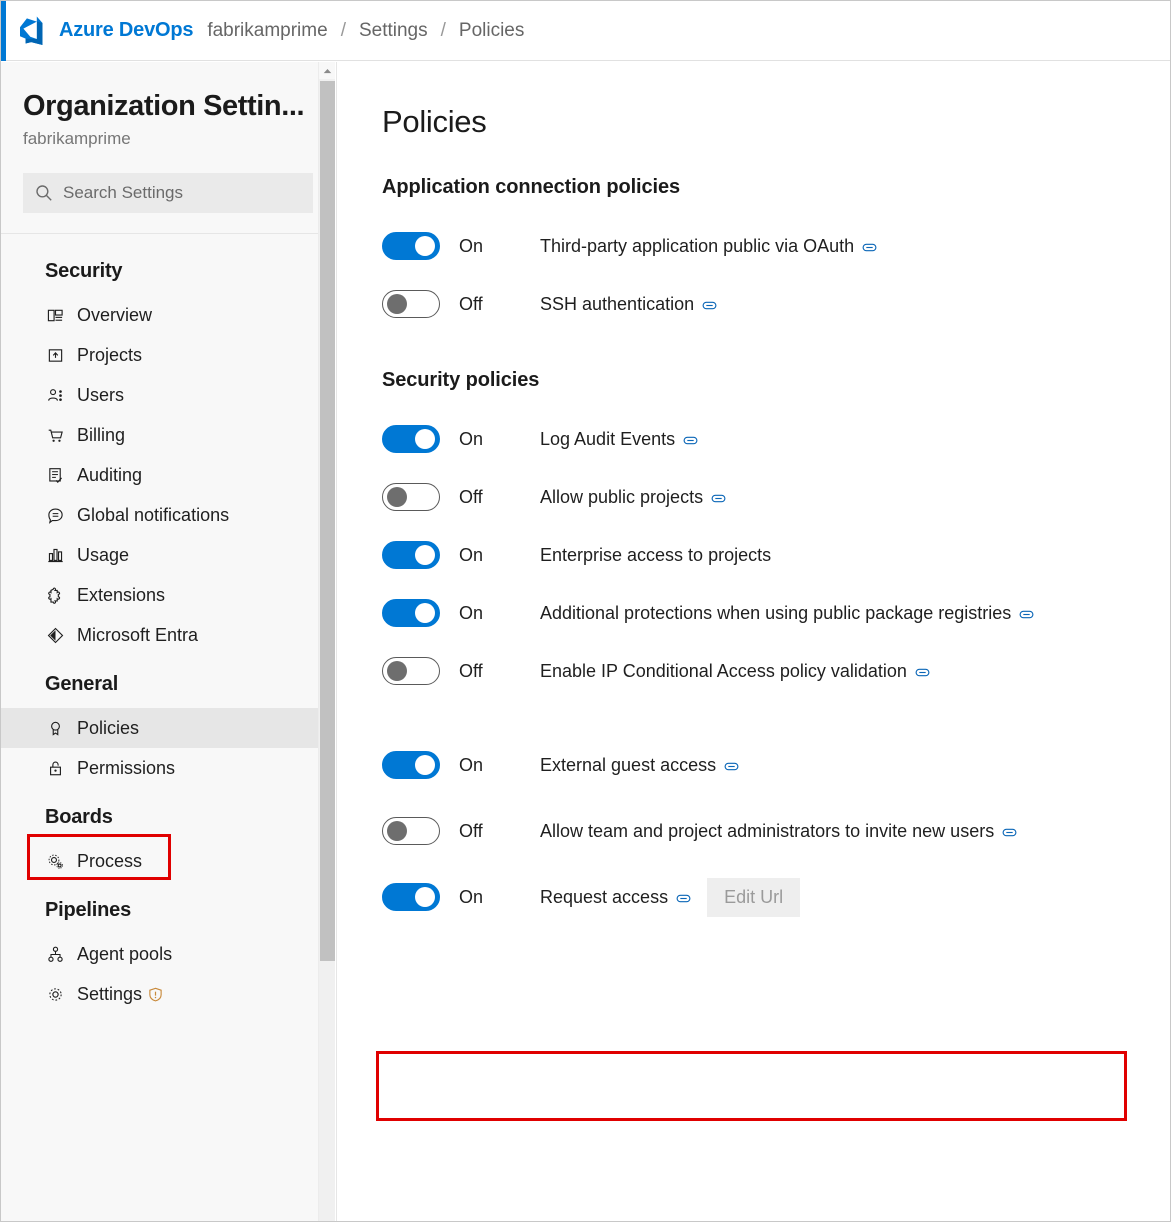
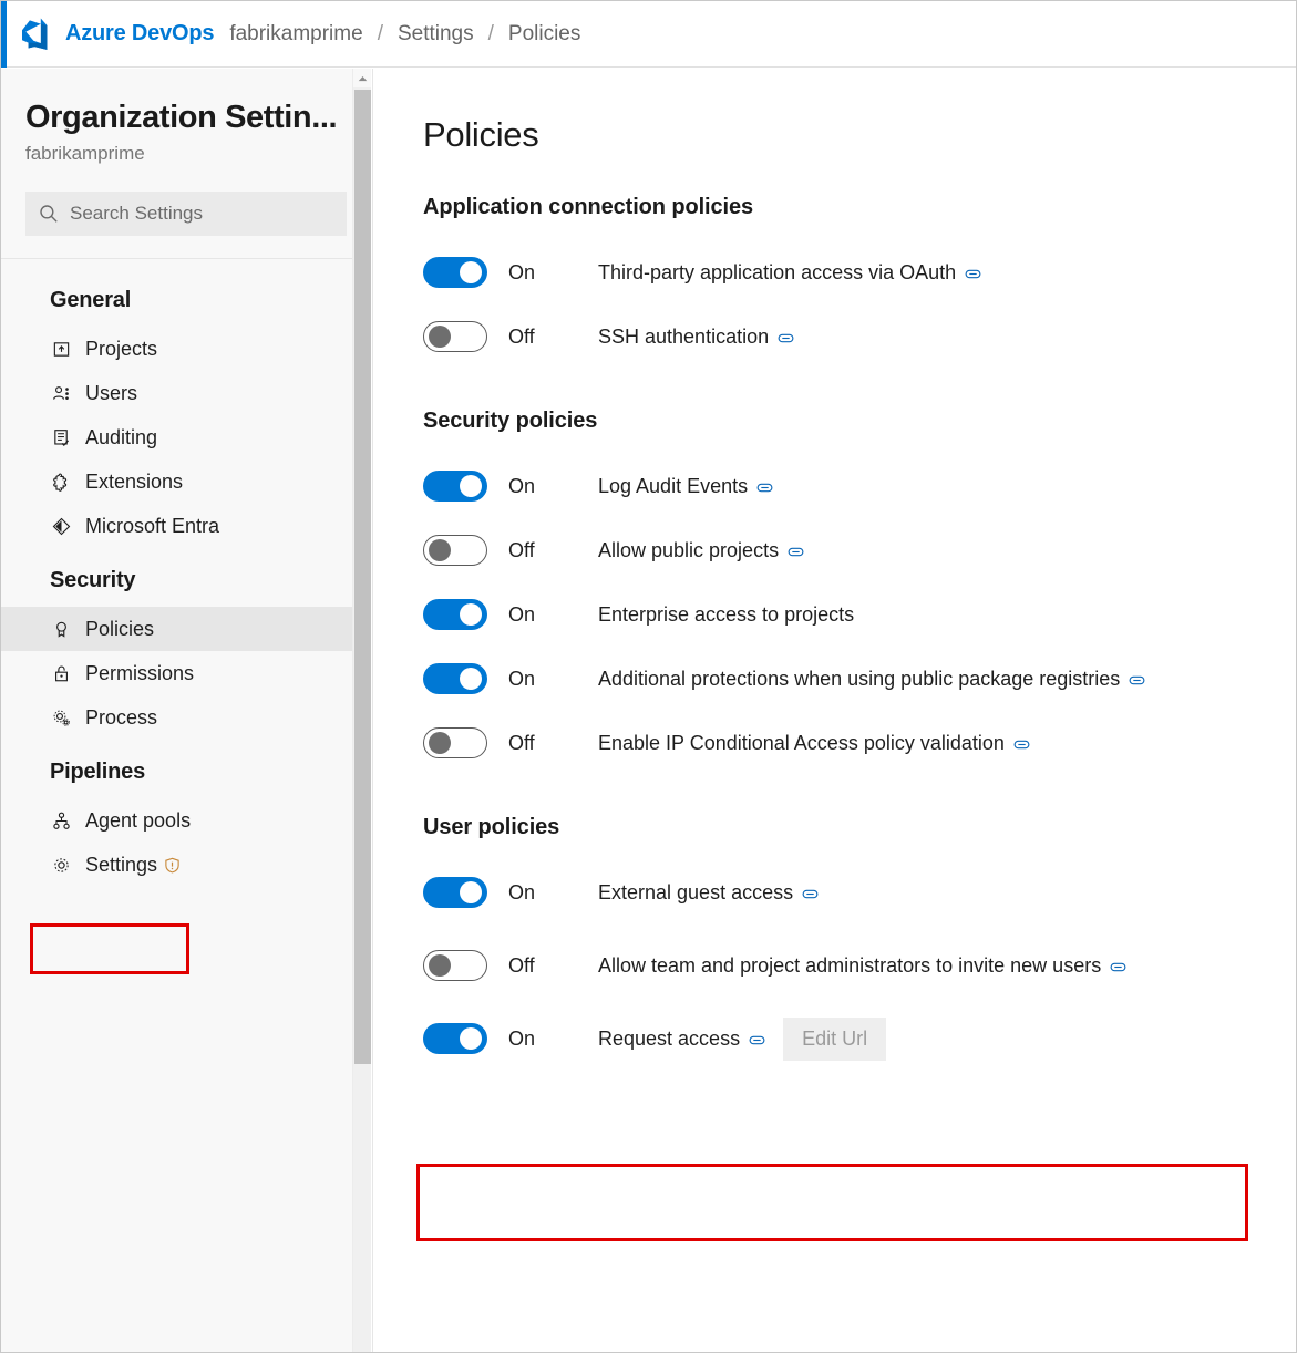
  Azure DevOps
  fabrikamprime
  /
  Settings
  /
  Policies
  Organization Settin...
  fabrikamprime
  Search Settings
- Security
+ General
- Overview
  Projects
  Users
- Billing
  Auditing
- Global notifications
- Usage
  Extensions
  Microsoft Entra
- General
+ Security
  Policies
  Permissions
- Boards
  Process
  Pipelines
  Agent pools
  Settings
  Policies
  Application connection policies
  On
- Third-party application public via OAuth
+ Third-party application access via OAuth
  Off
  SSH authentication
  Security policies
  On
  Log Audit Events
  Off
  Allow public projects
  On
  Enterprise access to projects
  On
  Additional protections when using public package registries
  Off
  Enable IP Conditional Access policy validation
+ User policies
  On
  External guest access
  Off
  Allow team and project administrators to invite new users
  On
  Request access
  Edit Url
